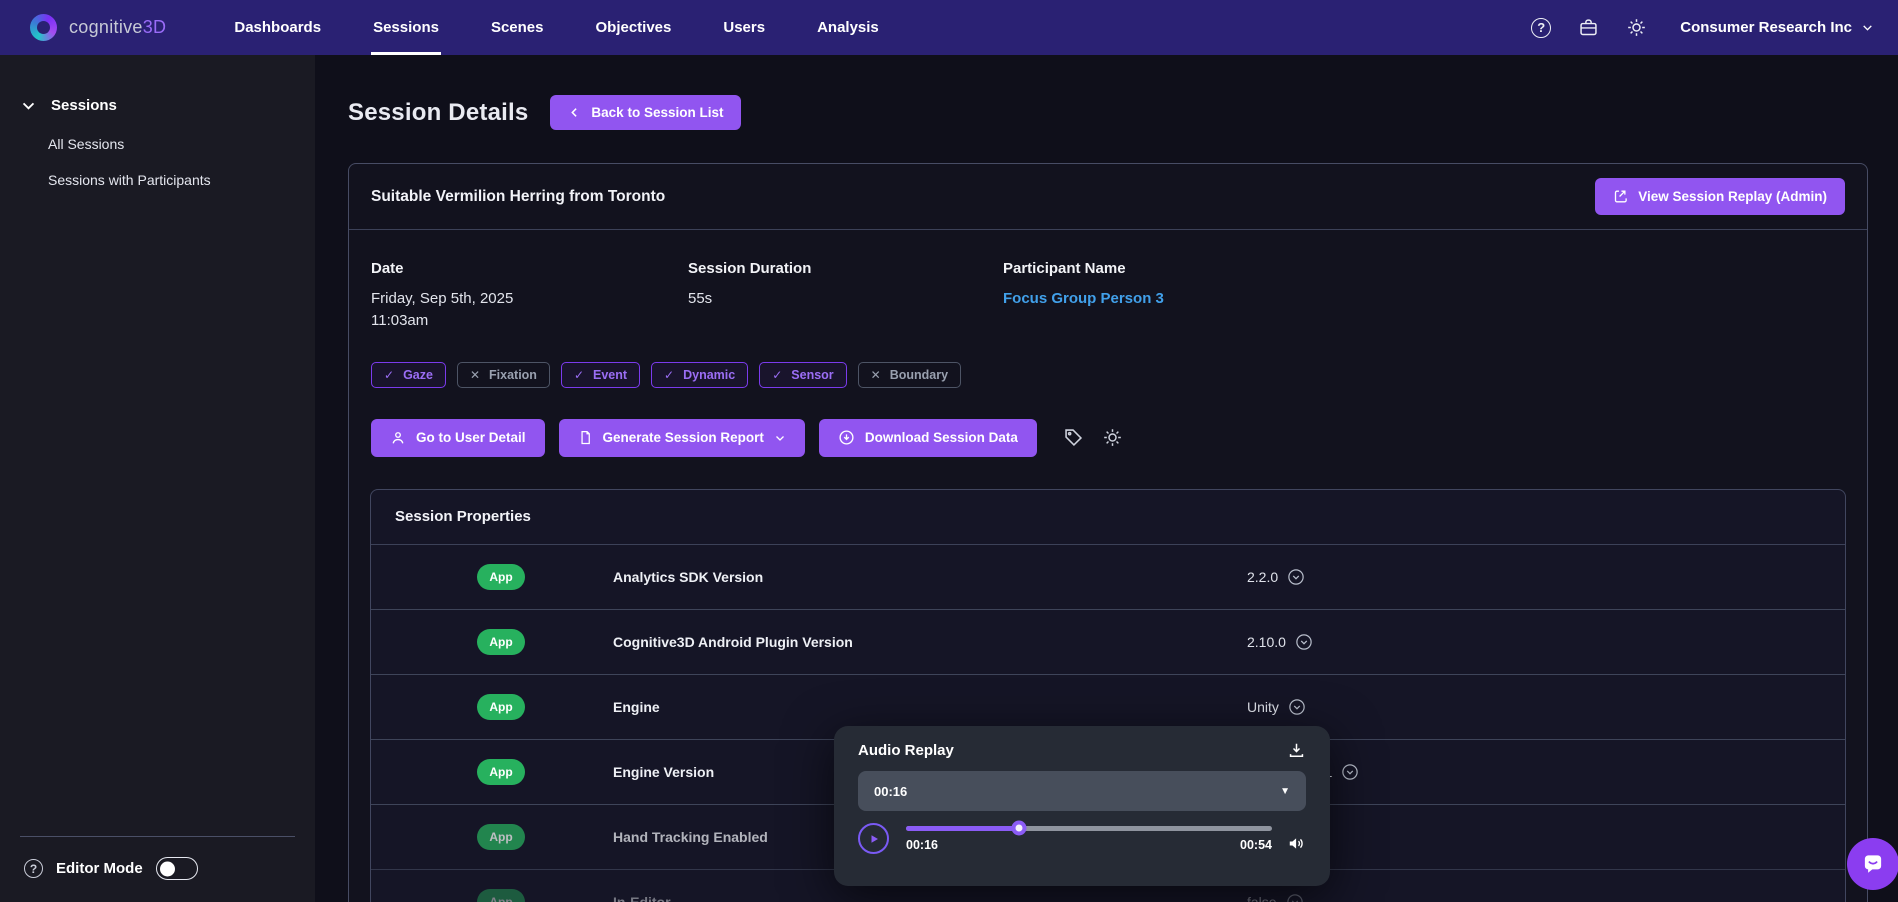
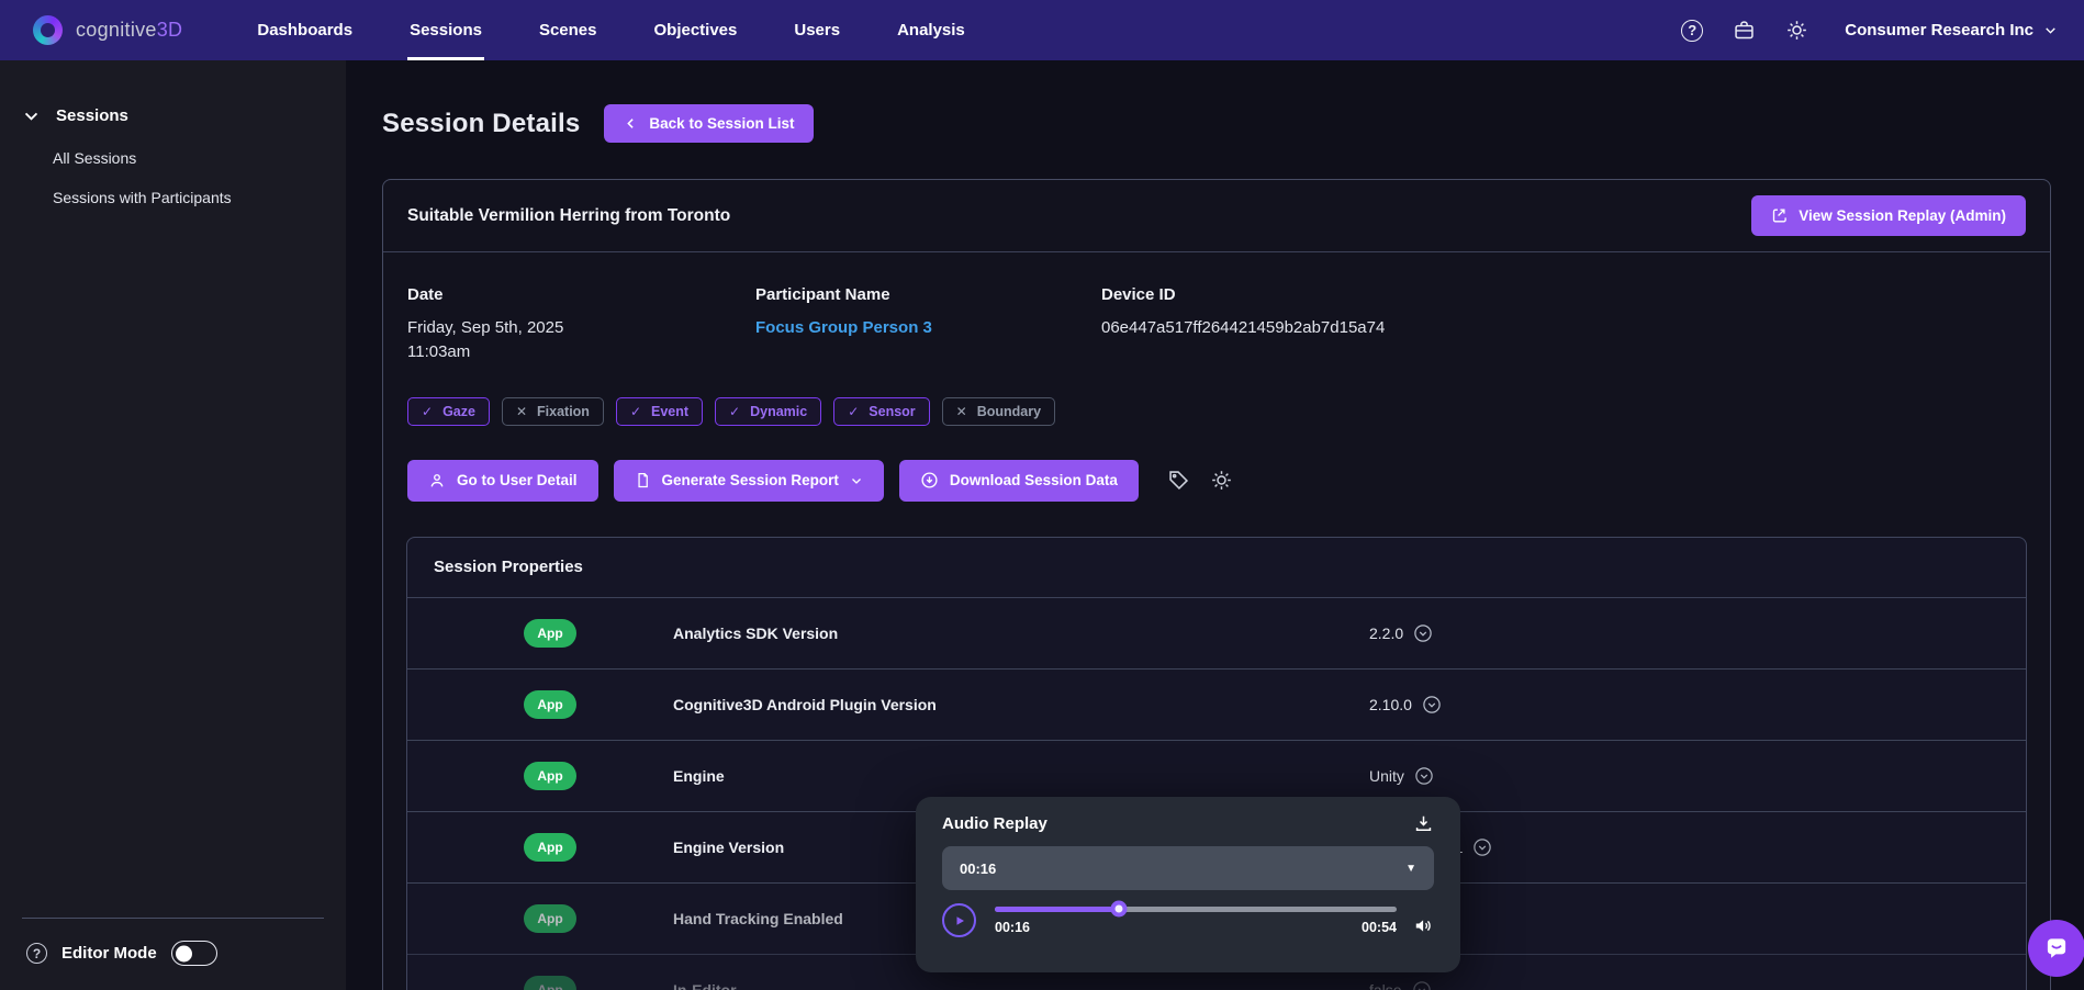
  cognitive3D
  Dashboards
  Sessions
  Scenes
  Objectives
  Users
  Analysis
  ?
  Consumer Research Inc
  Sessions
  All Sessions
  Sessions with Participants
  ?
  Editor Mode
  Session Details
  Back to Session List
  Suitable Vermilion Herring from Toronto
  View Session Replay (Admin)
  Date
  Friday, Sep 5th, 2025
  11:03am
- Session Duration
- 55s
  Participant Name
  Focus Group Person 3
+ Device ID
+ 06e447a517ff264421459b2ab7d15a74
  ✓
  Gaze
  ✕
  Fixation
  ✓
  Event
  ✓
  Dynamic
  ✓
  Sensor
  ✕
  Boundary
  Go to User Detail
  Generate Session Report
  Download Session Data
  Session Properties
  App
  Analytics SDK Version
  2.2.0
  App
  Cognitive3D Android Plugin Version
  2.10.0
  App
  Engine
  Unity
  App
  Engine Version
  App
  Hand Tracking Enabled
  Audio Replay
  00:16
  ▼
  00:16
  00:54
